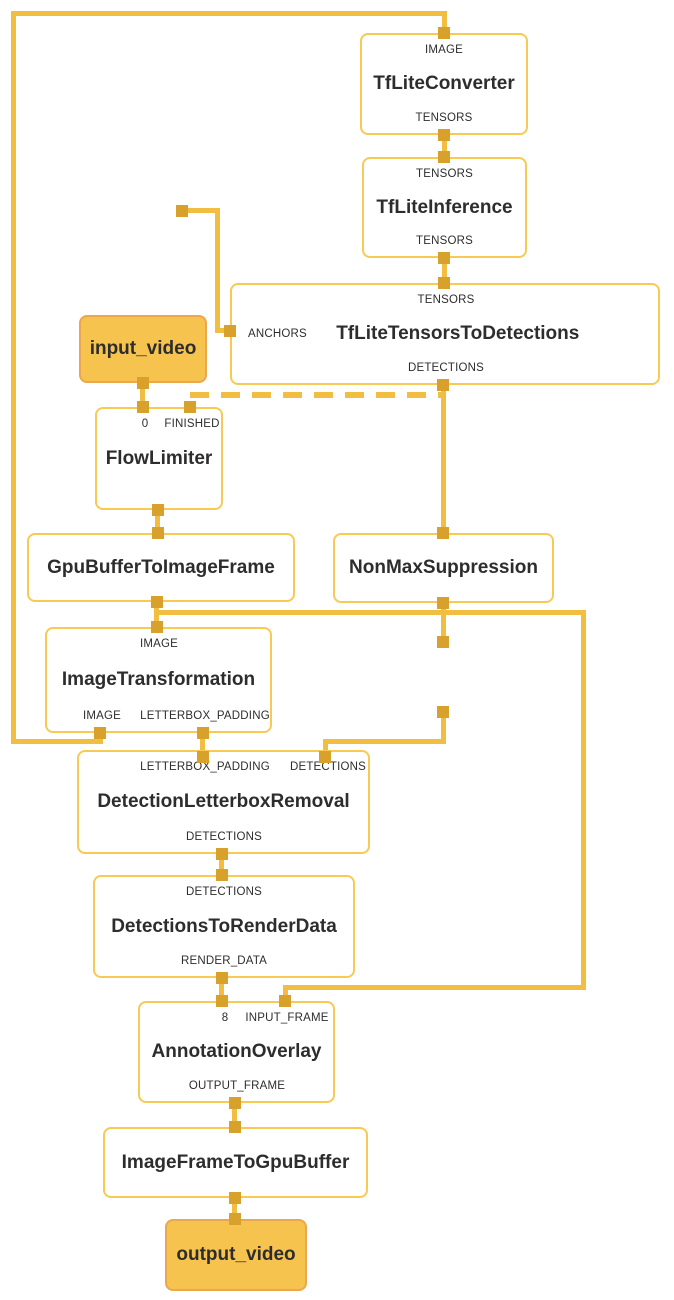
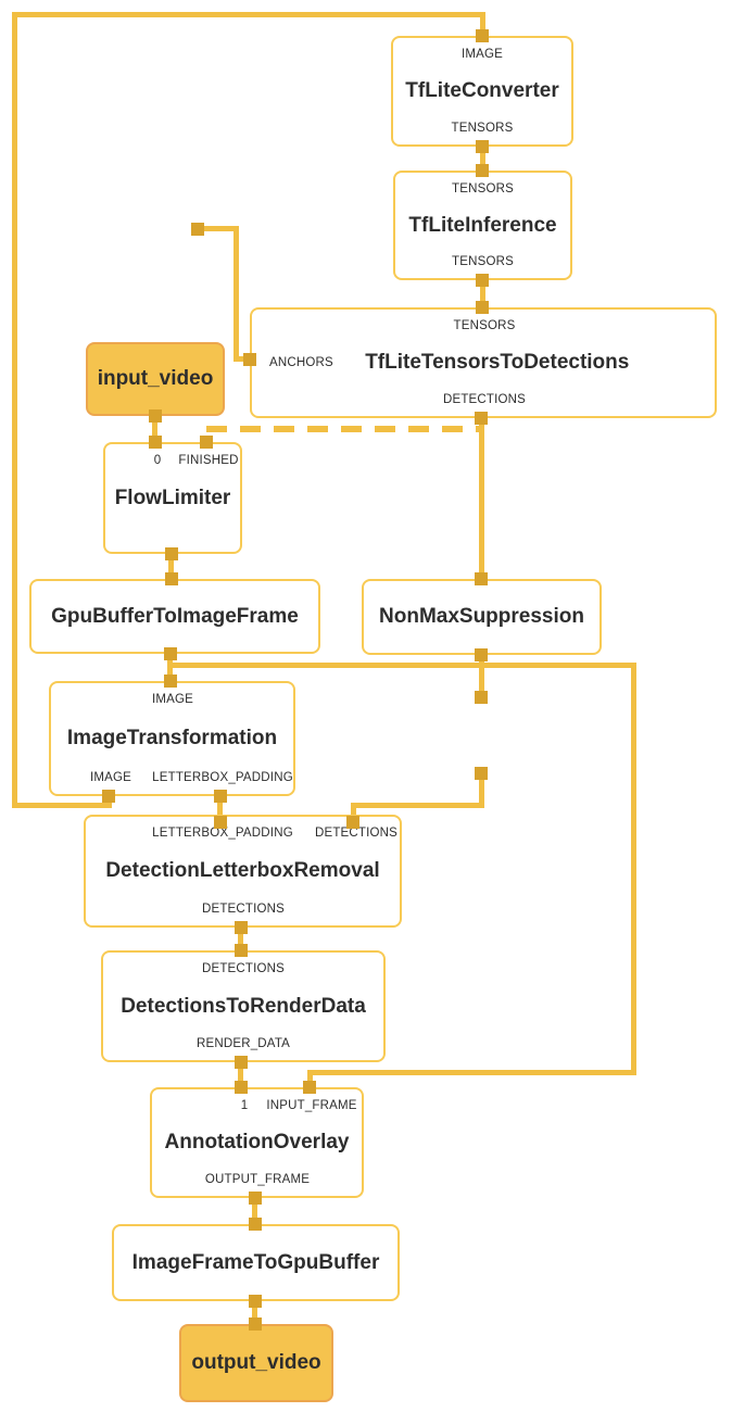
  IMAGE
  TfLiteConverter
  TENSORS
  TENSORS
  TfLiteInference
  TENSORS
  TENSORS
  ANCHORS
  TfLiteTensorsToDetections
  DETECTIONS
  input_video
  0
  FINISHED
  FlowLimiter
  GpuBufferToImageFrame
  NonMaxSuppression
  IMAGE
  ImageTransformation
  IMAGE
  LETTERBOX_PADDING
  LETTERBOX_PADDING
  DETECTIONS
  DetectionLetterboxRemoval
  DETECTIONS
  DETECTIONS
  DetectionsToRenderData
  RENDER_DATA
- 8
+ 1
  INPUT_FRAME
  AnnotationOverlay
  OUTPUT_FRAME
  ImageFrameToGpuBuffer
  output_video
